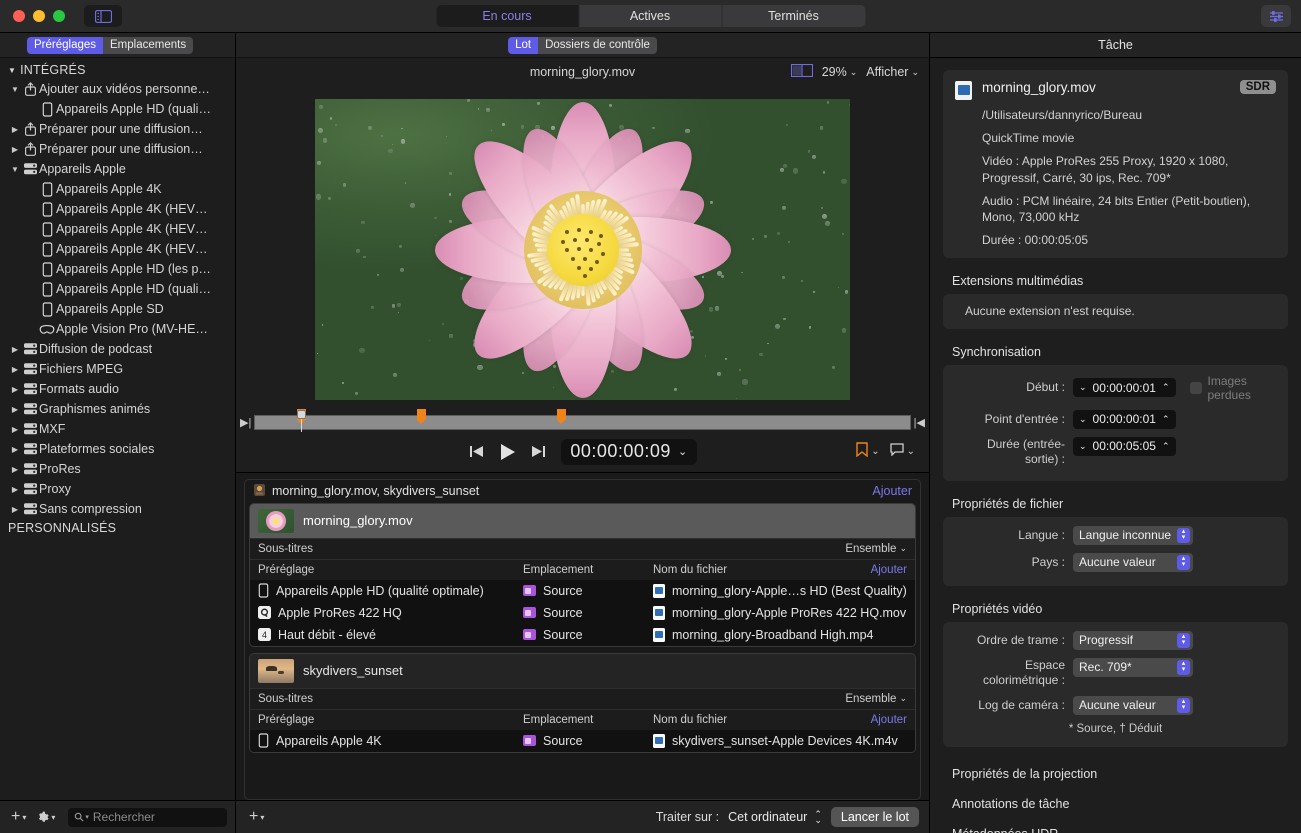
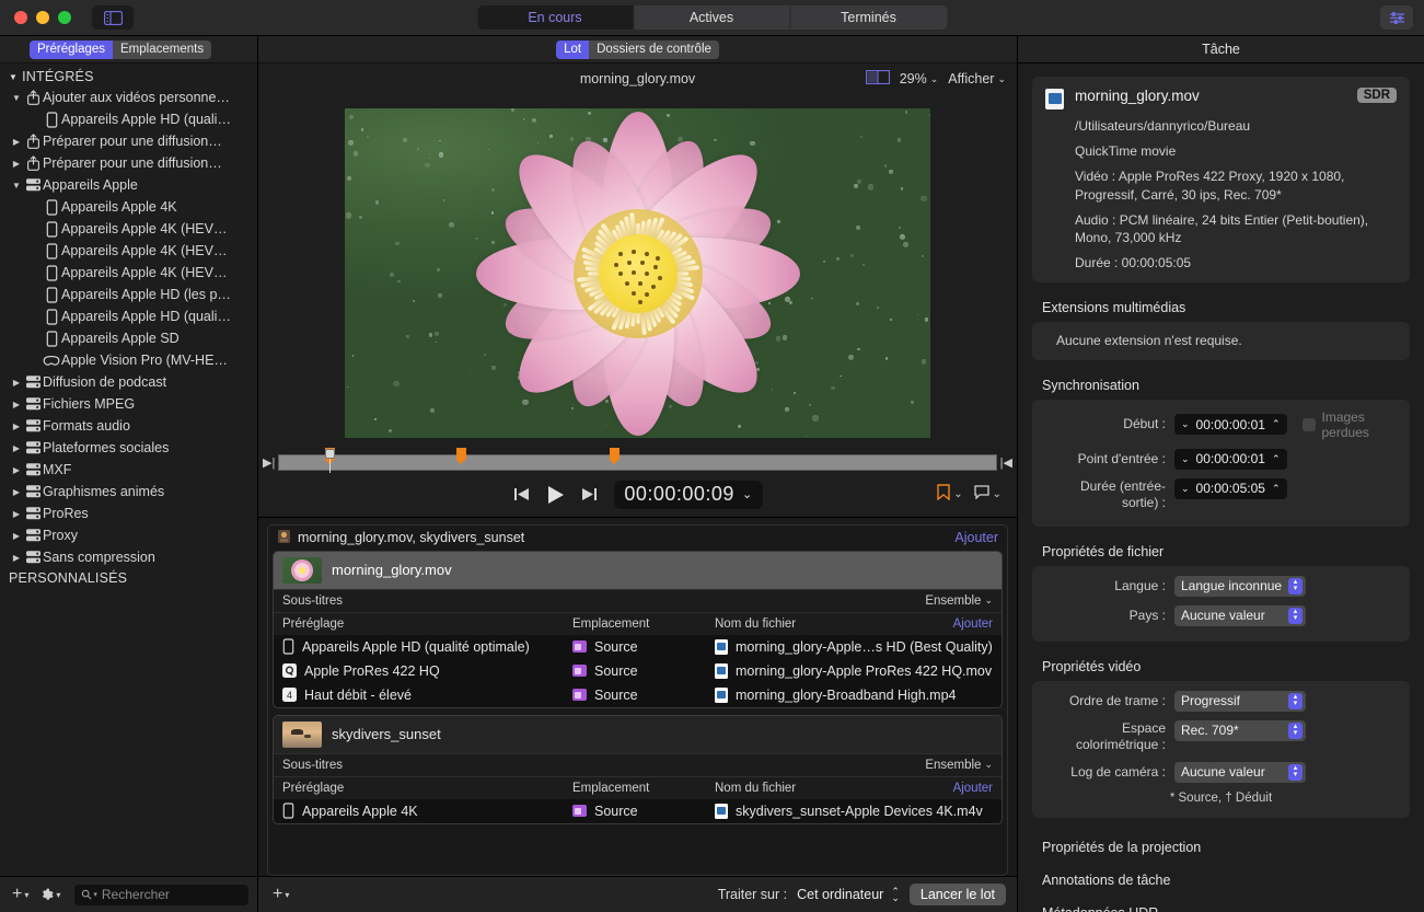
  En cours
  Actives
  Terminés
  Préréglages
  Emplacements
  ▼
  INTÉGRÉS
  ▼
  Ajouter aux vidéos personne…
  Appareils Apple HD (quali…
  ▶
  Préparer pour une diffusion…
  ▶
  Préparer pour une diffusion…
  ▼
  Appareils Apple
  Appareils Apple 4K
  Appareils Apple 4K (HEV…
  Appareils Apple 4K (HEV…
  Appareils Apple 4K (HEV…
  Appareils Apple HD (les p…
  Appareils Apple HD (quali…
  Appareils Apple SD
  Apple Vision Pro (MV-HE…
  ▶
  Diffusion de podcast
  ▶
  Fichiers MPEG
  ▶
  Formats audio
  ▶
- Graphismes animés
+ Plateformes sociales
  ▶
  MXF
  ▶
- Plateformes sociales
+ Graphismes animés
  ▶
  ProRes
  ▶
  Proxy
  ▶
  Sans compression
  PERSONNALISÉS
  +
  ▾
  ▾
  Rechercher
  Lot
  Dossiers de contrôle
  morning_glory.mov
  29%
  ⌄
  Afficher
  ⌄
  ▶|
  |◀
  00:00:00:09
  ⌄
  ⌄
  ⌄
  morning_glory.mov, skydivers_sunset
  Ajouter
  morning_glory.mov
  Sous-titres
  Ensemble
  ⌄
  Préréglage
  Emplacement
  Nom du fichier
  Ajouter
  Appareils Apple HD (qualité optimale)
  Source
  morning_glory-Apple…s HD (Best Quality)
  Apple ProRes 422 HQ
  Source
  morning_glory-Apple ProRes 422 HQ.mov
  4
  Haut débit - élevé
  Source
  morning_glory-Broadband High.mp4
  skydivers_sunset
  Sous-titres
  Ensemble
  ⌄
  Préréglage
  Emplacement
  Nom du fichier
  Ajouter
  Appareils Apple 4K
  Source
  skydivers_sunset-Apple Devices 4K.m4v
  +
  ▾
  Traiter sur :
  Cet ordinateur
  ⌃
  ⌄
  Lancer le lot
  Tâche
  morning_glory.mov
  SDR
  /Utilisateurs/dannyrico/Bureau
  QuickTime movie
- Vidéo : Apple ProRes 255 Proxy, 1920 x 1080, Progressif, Carré, 30 ips, Rec. 709*
+ Vidéo : Apple ProRes 422 Proxy, 1920 x 1080, Progressif, Carré, 30 ips, Rec. 709*
  Audio : PCM linéaire, 24 bits Entier (Petit-boutien), Mono, 73,000 kHz
  Durée : 00:00:05:05
  Extensions multimédias
  Aucune extension n'est requise.
  Synchronisation
  Début :
  ⌄
  00:00:00:01
  ⌃
  Images perdues
  Point d'entrée :
  ⌄
  00:00:00:01
  ⌃
  Durée (entrée-sortie) :
  ⌄
  00:00:05:05
  ⌃
  Propriétés de fichier
  Langue :
  Langue inconnue
  Pays :
  Aucune valeur
  Propriétés vidéo
  Ordre de trame :
  Progressif
  Espace colorimétrique :
  Rec. 709*
  Log de caméra :
  Aucune valeur
  * Source, † Déduit
  Propriétés de la projection
  Annotations de tâche
